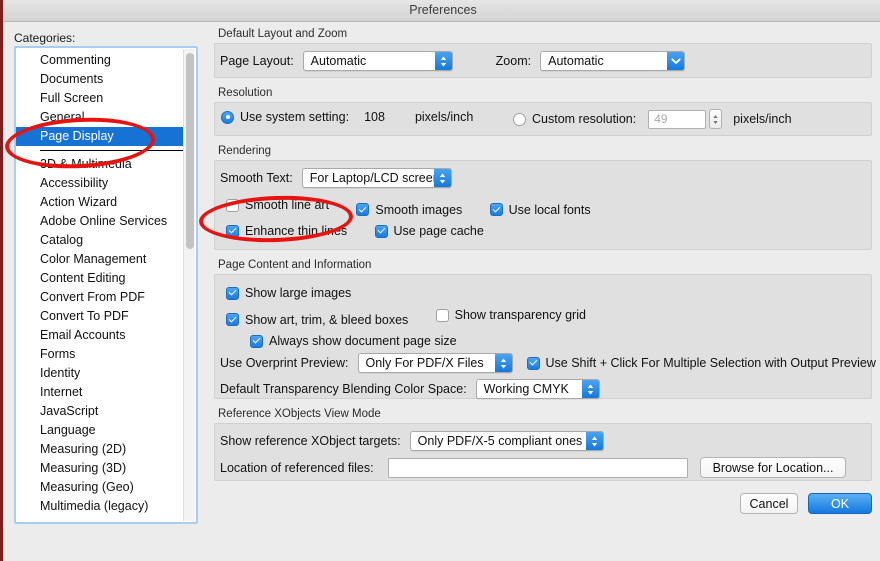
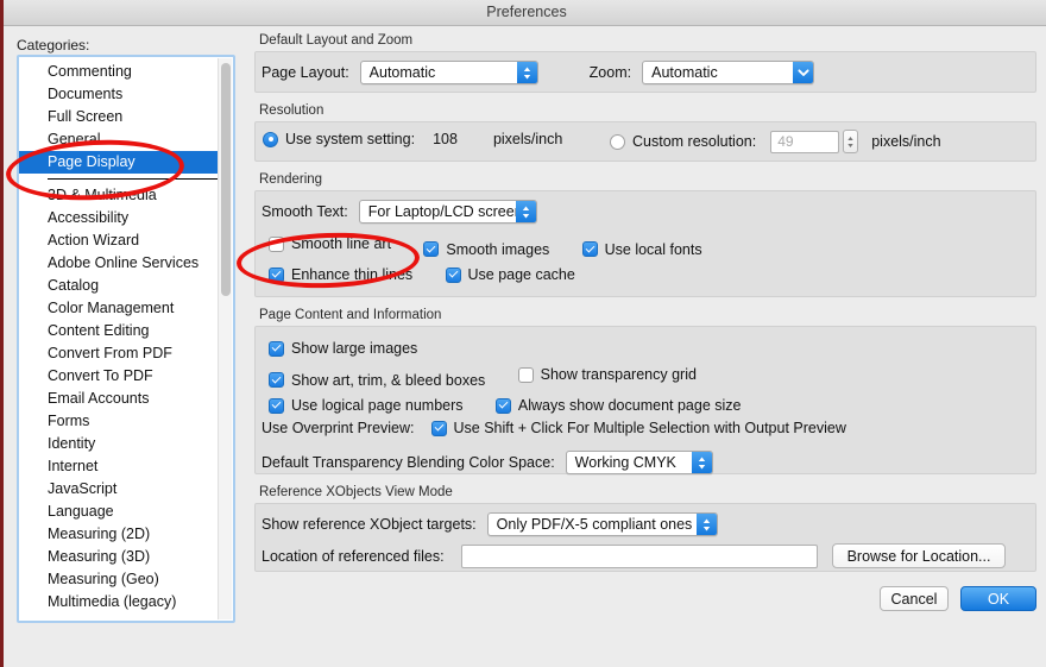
  Preferences
  Categories:
  Commenting
  Documents
  Full Screen
  General
  Page Display
  3D & Multimedia
  Accessibility
  Action Wizard
  Adobe Online Services
  Catalog
  Color Management
  Content Editing
  Convert From PDF
  Convert To PDF
  Email Accounts
  Forms
  Identity
  Internet
  JavaScript
  Language
  Measuring (2D)
  Measuring (3D)
  Measuring (Geo)
  Multimedia (legacy)
  Default Layout and Zoom
  Page Layout:
  Automatic
  Zoom:
  Automatic
  Resolution
  Use system setting:
  108
  pixels/inch
  Custom resolution:
  49
  pixels/inch
  Rendering
  Smooth Text:
  For Laptop/LCD scree
  Smooth line art
  Smooth images
  Use local fonts
  Enhance thin lines
  Use page cache
  Page Content and Information
  Show large images
  Show art, trim, & bleed boxes
  Show transparency grid
+ Use logical page numbers
  Always show document page size
  Use Overprint Preview:
- Only For PDF/X Files
  Use Shift + Click For Multiple Selection with Output Preview
  Default Transparency Blending Color Space:
  Working CMYK
  Reference XObjects View Mode
  Show reference XObject targets:
  Only PDF/X-5 compliant ones
  Location of referenced files:
  Browse for Location...
  Cancel
  OK
